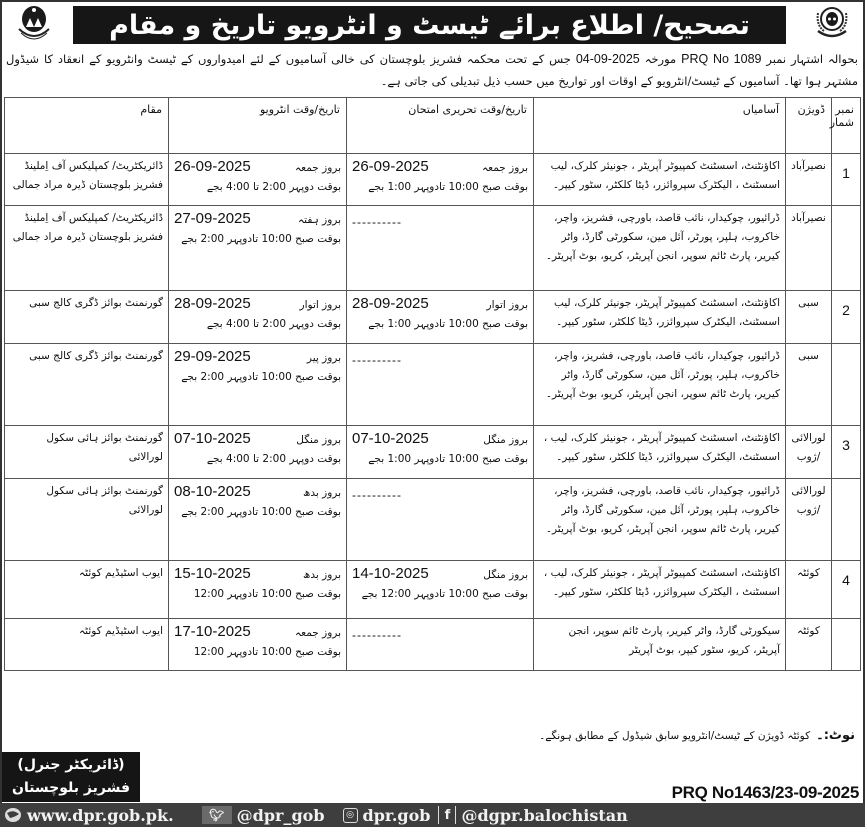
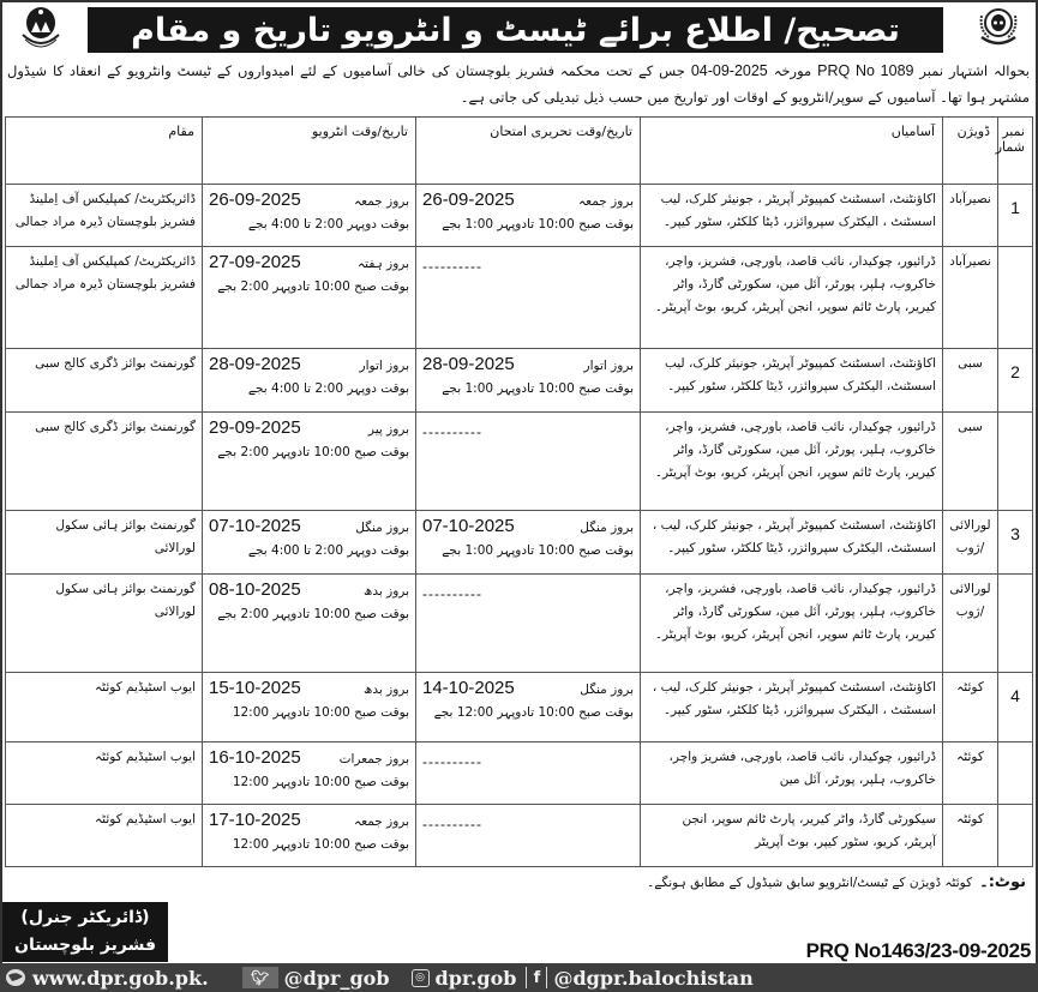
  تصحیح/ اطلاع برائے ٹیسٹ و انٹرویو تاریخ و مقام
- بحوالہ اشتہار نمبر PRQ No 1089 مورخہ 04-09-2025 جس کے تحت محکمہ فشریز بلوچستان کی خالی آسامیوں کے لئے امیدواروں کے ٹیسٹ وانٹرویو کے انعقاد کا شیڈول مشتہر ہوا تھا۔ آسامیوں کے ٹیسٹ/انٹرویو کے اوقات اور تواریخ میں حسب ذیل تبدیلی کی جاتی ہے۔
+ بحوالہ اشتہار نمبر PRQ No 1089 مورخہ 04-09-2025 جس کے تحت محکمہ فشریز بلوچستان کی خالی آسامیوں کے لئے امیدواروں کے ٹیسٹ وانٹرویو کے انعقاد کا شیڈول مشتہر ہوا تھا۔ آسامیوں کے سوپر/انٹرویو کے اوقات اور تواریخ میں حسب ذیل تبدیلی کی جاتی ہے۔
  نمبر شمار	ڈویژن	آسامیاں	تاریخ/وقت تحریری امتحان	تاریخ/وقت انٹرویو	مقام
  1	نصیرآباد	اکاؤنٹنٹ، اسسٹنٹ کمپیوٹر آپریٹر ، جونیئر کلرک، لیب اسسٹنٹ ، الیکٹرک سپروائزر، ڈیٹا کلکٹر، سٹور کیپر۔	بروز جمعہ26-09-2025 بوقت صبح 10:00 تادوپہر 1:00 بجے	بروز جمعہ26-09-2025 بوقت دوپہر 2:00 تا 4:00 بجے	ڈائریکٹریٹ/ کمپلیکس آف اِملینڈ فشریز بلوچستان ڈیرہ مراد جمالی
  	نصیرآباد	ڈرائیور، چوکیدار، نائب قاصد، باورچی، فشریز، واچر، خاکروب، ہلپر، پورٹر، آئل مین، سکورٹی گارڈ، واٹر کیریر، پارٹ ٹائم سوپر، انجن آپریٹر، کریو، بوٹ آپریٹر۔	----------	بروز ہفتہ27-09-2025 بوقت صبح 10:00 تادوپہر 2:00 بجے	ڈائریکٹریٹ/ کمپلیکس آف اِملینڈ فشریز بلوچستان ڈیرہ مراد جمالی
  2	سبی	اکاؤنٹنٹ، اسسٹنٹ کمپیوٹر آپریٹر، جونیئر کلرک، لیب اسسٹنٹ، الیکٹرک سپروائزر، ڈیٹا کلکٹر، سٹور کیپر۔	بروز اتوار28-09-2025 بوقت صبح 10:00 تادوپہر 1:00 بجے	بروز اتوار28-09-2025 بوقت دوپہر 2:00 تا 4:00 بجے	گورنمنٹ بوائز ڈگری کالج سبی
  	سبی	ڈرائیور، چوکیدار، نائب قاصد، باورچی، فشریز، واچر، خاکروب، ہلپر، پورٹر، آئل مین، سکورٹی گارڈ، واٹر کیریر، پارٹ ٹائم سوپر، انجن آپریٹر، کریو، بوٹ آپریٹر۔	----------	بروز پیر29-09-2025 بوقت صبح 10:00 تادوپہر 2:00 بجے	گورنمنٹ بوائز ڈگری کالج سبی
  3	لورالائی /ژوب	اکاؤنٹنٹ، اسسٹنٹ کمپیوٹر آپریٹر ، جونیئر کلرک، لیب ، اسسٹنٹ، الیکٹرک سپروائزر، ڈیٹا کلکٹر، سٹور کیپر۔	بروز منگل07-10-2025 بوقت صبح 10:00 تادوپہر 1:00 بجے	بروز منگل07-10-2025 بوقت دوپہر 2:00 تا 4:00 بجے	گورنمنٹ بوائز ہائی سکول لورالائی
  	لورالائی /ژوب	ڈرائیور، چوکیدار، نائب قاصد، باورچی، فشریز، واچر، خاکروب، ہلپر، پورٹر، آئل مین، سکورٹی گارڈ، واٹر کیریر، پارٹ ٹائم سوپر، انجن آپریٹر، کریو، بوٹ آپریٹر۔	----------	بروز بدھ08-10-2025 بوقت صبح 10:00 تادوپہر 2:00 بجے	گورنمنٹ بوائز ہائی سکول لورالائی
  4	کوئٹہ	اکاؤنٹنٹ، اسسٹنٹ کمپیوٹر آپریٹر ، جونیئر کلرک، لیب ، اسسٹنٹ ، الیکٹرک سپروائزر، ڈیٹا کلکٹر، سٹور کیپر۔	بروز منگل14-10-2025 بوقت صبح 10:00 تادوپہر 12:00 بجے	بروز بدھ15-10-2025 بوقت صبح 10:00 تادوپہر 12:00	ایوب اسٹیڈیم کوئٹہ
+ 	کوئٹہ	ڈرائیور، چوکیدار، نائب قاصد، باورچی، فشریز واچر، خاکروب، ہلپر، پورٹر، آئل مین	----------	بروز جمعرات16-10-2025 بوقت صبح 10:00 تادوپہر 12:00	ایوب اسٹیڈیم کوئٹہ
  	کوئٹہ	سیکورٹی گارڈ، واٹر کیریر، پارٹ ٹائم سوپر، انجن آپریٹر، کریو، سٹور کیپر، بوٹ آپریٹر	----------	بروز جمعہ17-10-2025 بوقت صبح 10:00 تادوپہر 12:00	ایوب اسٹیڈیم کوئٹہ
  نوٹ:۔
  کوئٹہ ڈویژن کے ٹیسٹ/انٹرویو سابق شیڈول کے مطابق ہونگے۔
  (ڈائریکٹر جنرل)
  فشریز بلوچستان
  PRQ No1463/23-09-2025
  www.dpr.gob.pk.
  🐦︎
  @dpr_gob
  ◎
  dpr.gob
  f
  @dgpr.balochistan
